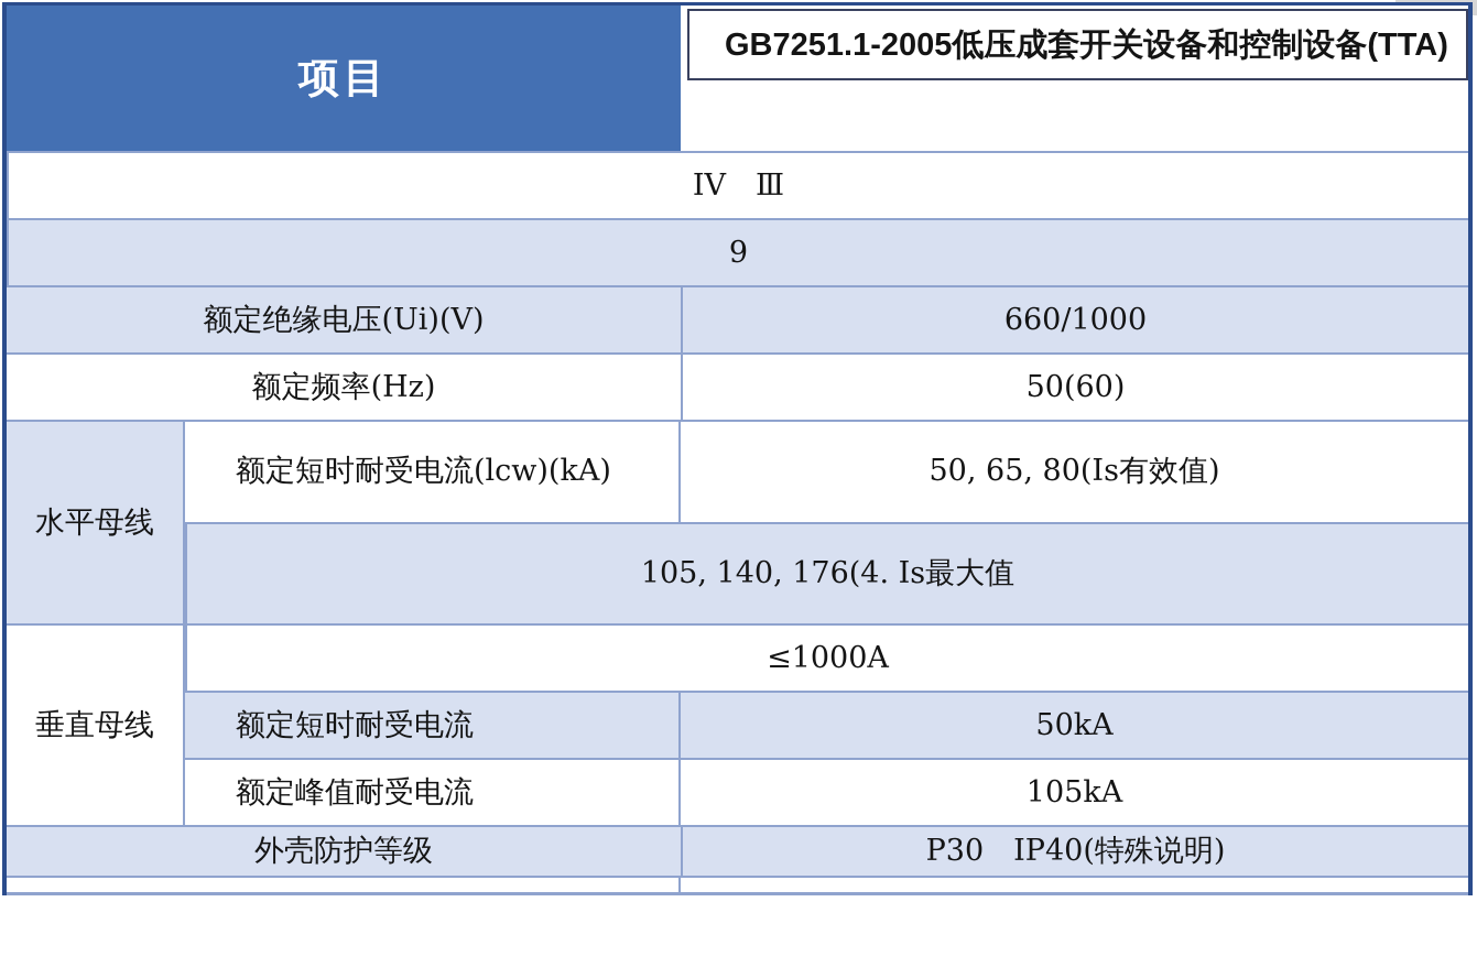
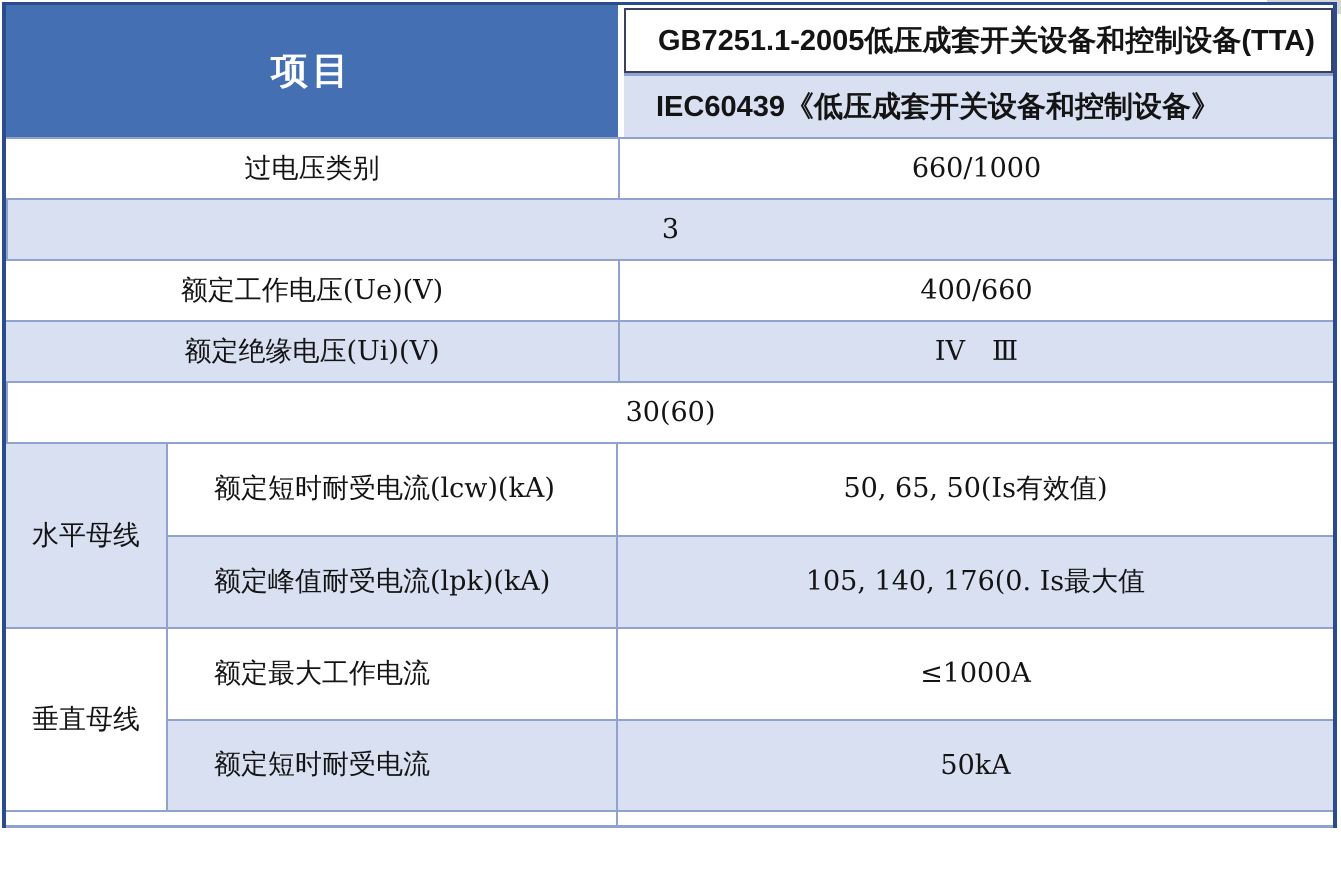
  项目
  GB7251.1-2005低压成套开关设备和控制设备(TTA)
+ IEC60439《低压成套开关设备和控制设备》
+ 过电压类别
- IV Ⅲ
+ 660/1000
- 9
+ 3
+ 额定工作电压(Ue)(V)
+ 400/660
  额定绝缘电压(Ui)(V)
- 660/1000
+ IV Ⅲ
- 额定频率(Hz)
- 50(60)
+ 30(60)
  水平母线
  额定短时耐受电流(lcw)(kA)
- 50, 65, 80(Is有效值)
+ 50, 65, 50(Is有效值)
+ 额定峰值耐受电流(lpk)(kA)
- 105, 140, 176(4. Is最大值
+ 105, 140, 176(0. Is最大值
  垂直母线
+ 额定最大工作电流
  ≤1000A
  额定短时耐受电流
  50kA
- 额定峰值耐受电流
- 105kA
- 外壳防护等级
- P30 IP40(特殊说明)
